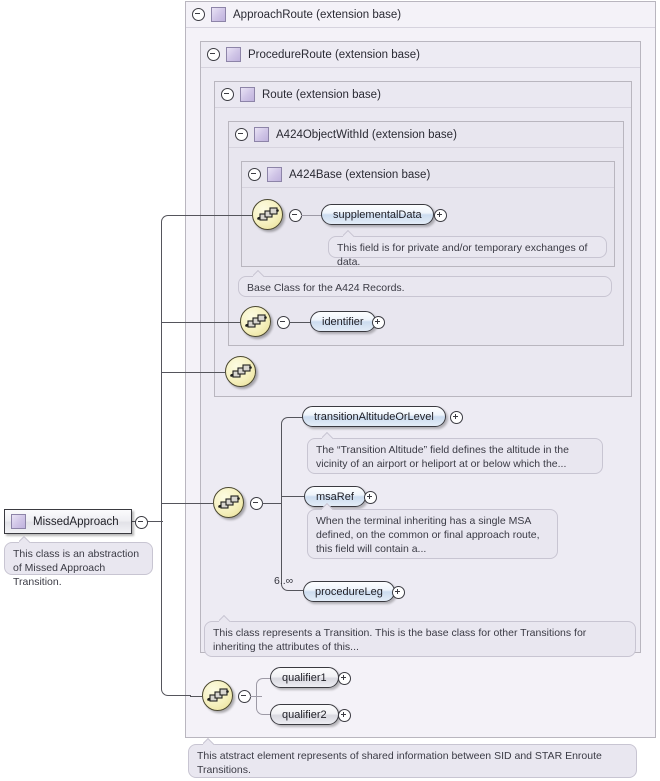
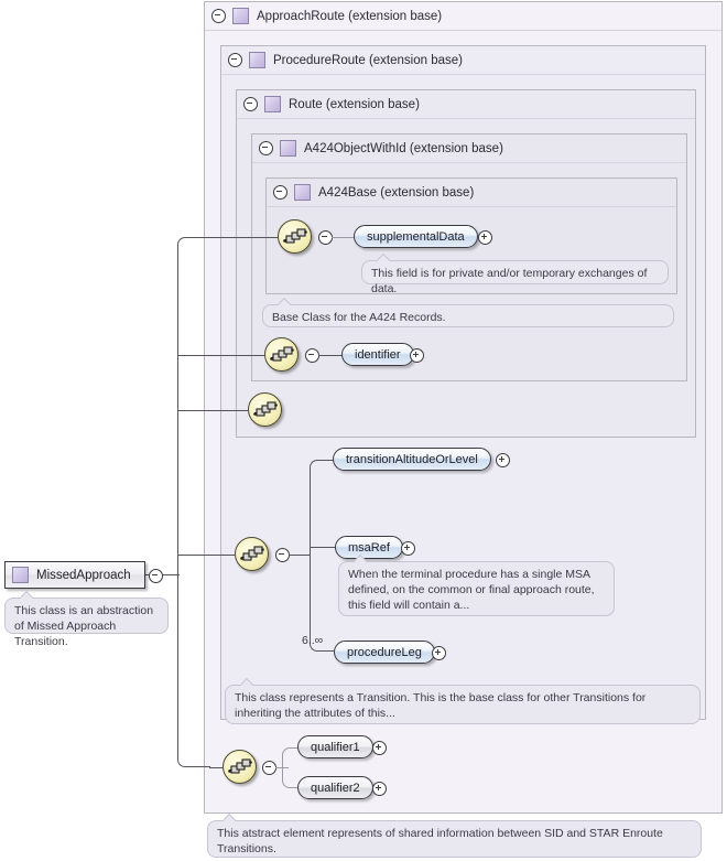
  ApproachRoute (extension base)
  ProcedureRoute (extension base)
  Route (extension base)
  A424ObjectWithId (extension base)
  A424Base (extension base)
  MissedApproach
  This class is an abstraction of Missed Approach Transition.
  supplementalData
  This field is for private and/or temporary exchanges of data.
  Base Class for the A424 Records.
  identifier
  transitionAltitudeOrLevel
- The “Transition Altitude” field defines the altitude in the vicinity of an airport or heliport at or below which the...
  msaRef
- When the terminal inheriting has a single MSA defined, on the common or final approach route, this field will contain a...
+ When the terminal procedure has a single MSA defined, on the common or final approach route, this field will contain a...
  6..∞
  procedureLeg
  This class represents a Transition. This is the base class for other Transitions for inheriting the attributes of this...
  qualifier1
  qualifier2
  This atstract element represents of shared information between SID and STAR Enroute Transitions.
